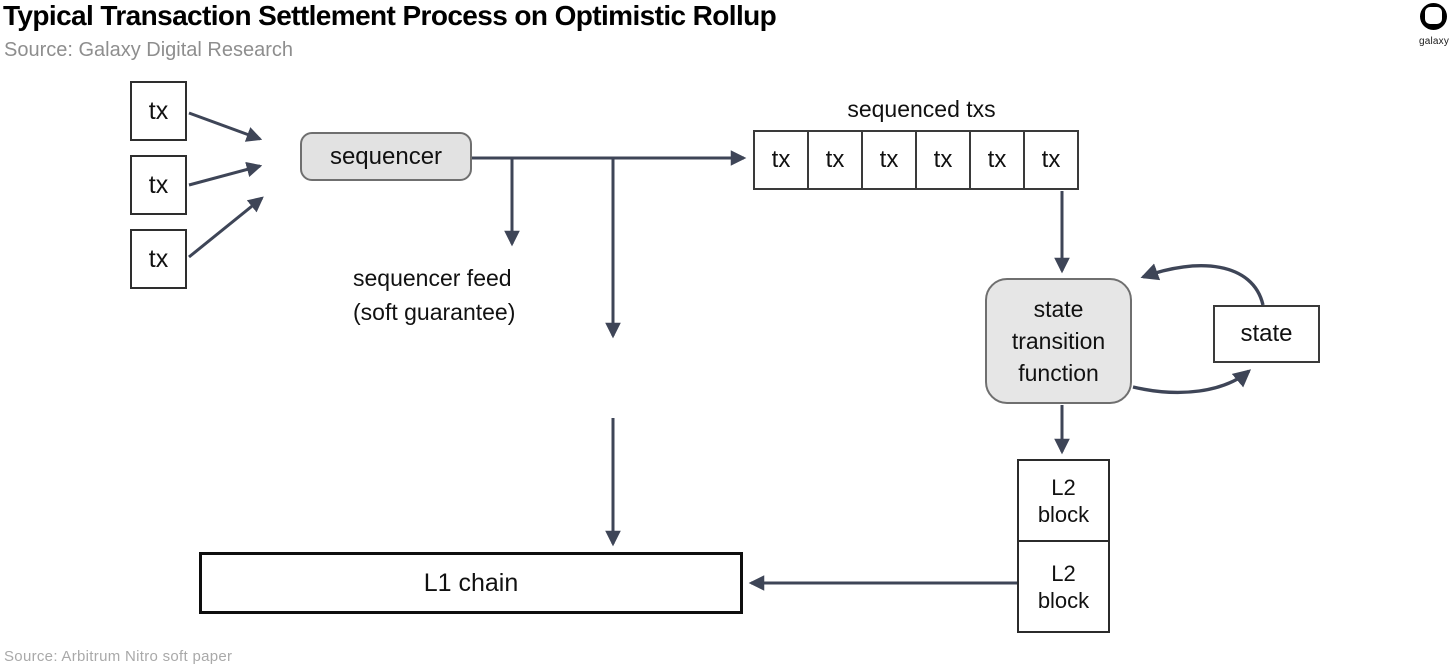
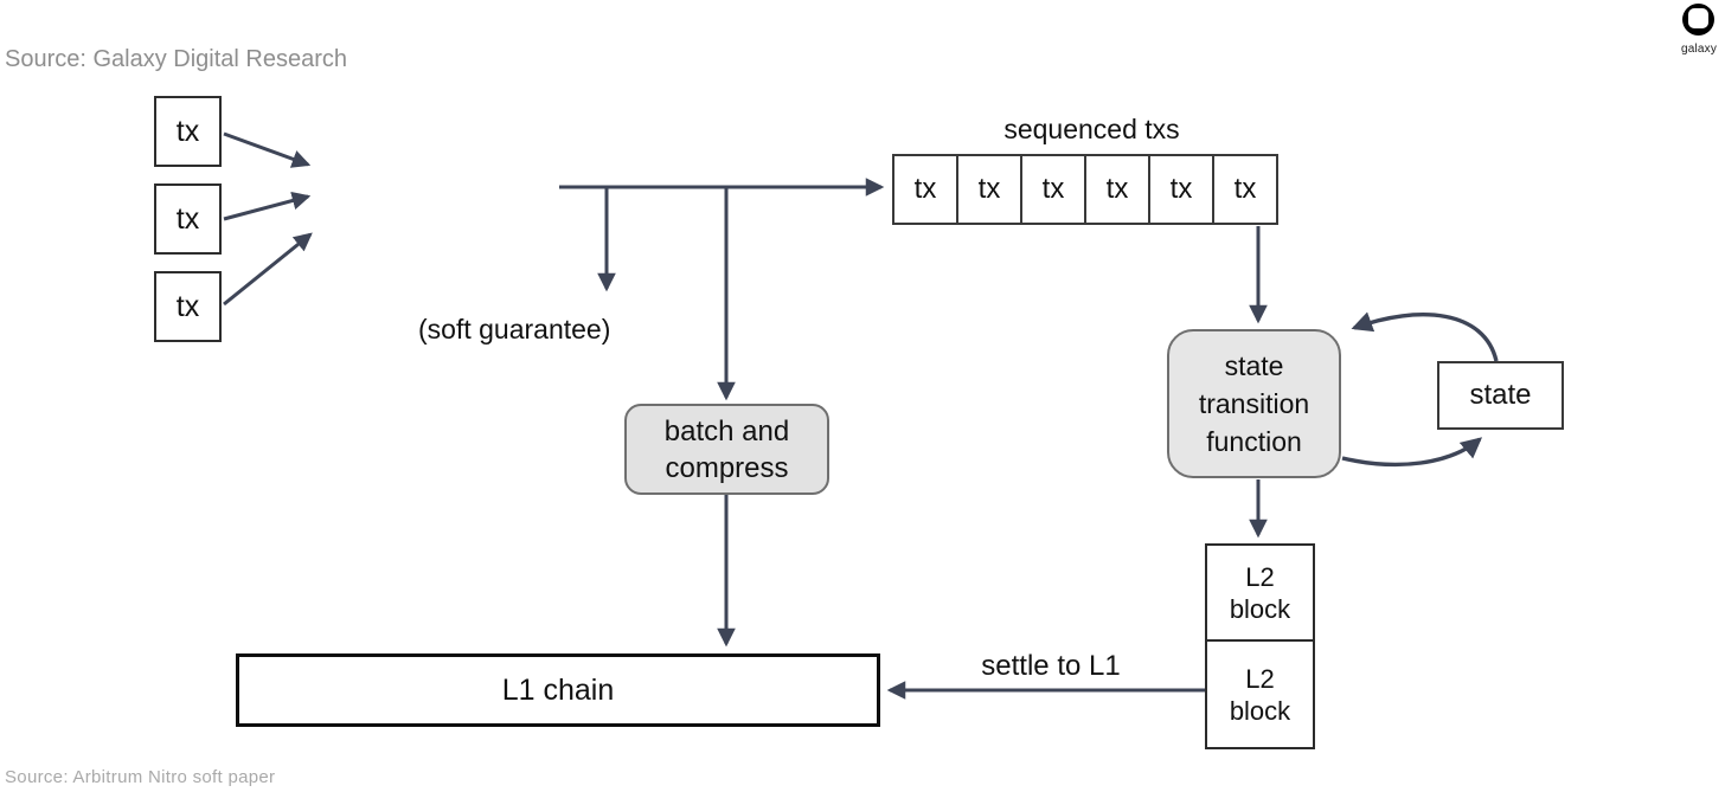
- Typical Transaction Settlement Process on Optimistic Rollup
  Source: Galaxy Digital Research
  galaxy
  tx
  tx
  tx
- sequencer
  sequenced txs
  tx
  tx
  tx
  tx
  tx
  tx
- sequencer feed
  (soft guarantee)
+ batch and
+ compress
  state
  transition
  function
  state
  L2
  block
  L2
  block
  L1 chain
+ settle to L1
  Source: Arbitrum Nitro soft paper
